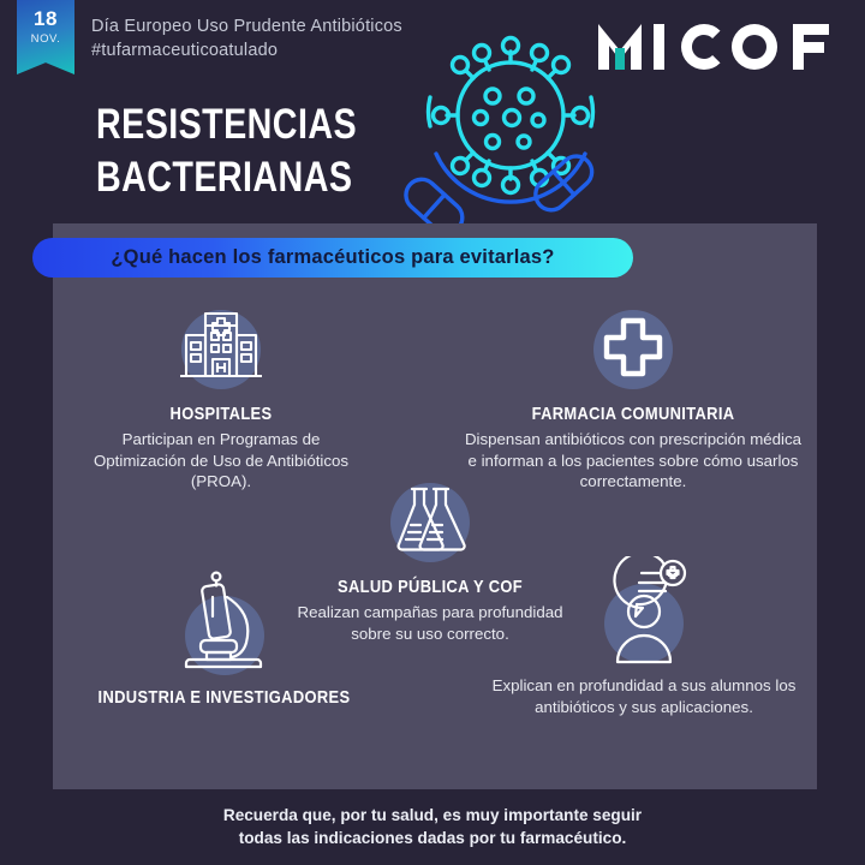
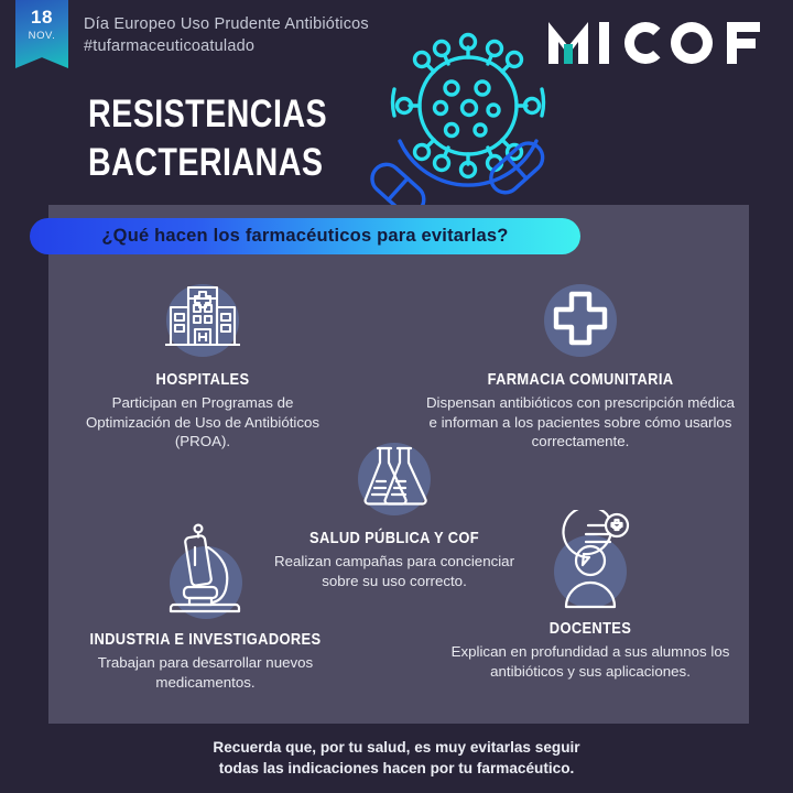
  18
  NOV.
  Día Europeo Uso Prudente Antibióticos
  #tufarmaceuticoatulado
  RESISTENCIAS
  BACTERIANAS
  ¿Qué hacen los farmacéuticos para evitarlas?
  HOSPITALES
  Participan en Programas de Optimización de Uso de Antibióticos (PROA).
  FARMACIA COMUNITARIA
  Dispensan antibióticos con prescripción médica e informan a los pacientes sobre cómo usarlos correctamente.
  SALUD PÚBLICA Y COF
- Realizan campañas para profundidad sobre su uso correcto.
+ Realizan campañas para concienciar sobre su uso correcto.
  INDUSTRIA E INVESTIGADORES
+ Trabajan para desarrollar nuevos medicamentos.
+ DOCENTES
  Explican en profundidad a sus alumnos los antibióticos y sus aplicaciones.
- Recuerda que, por tu salud, es muy importante seguir
+ Recuerda que, por tu salud, es muy evitarlas seguir
- todas las indicaciones dadas por tu farmacéutico.
+ todas las indicaciones hacen por tu farmacéutico.
